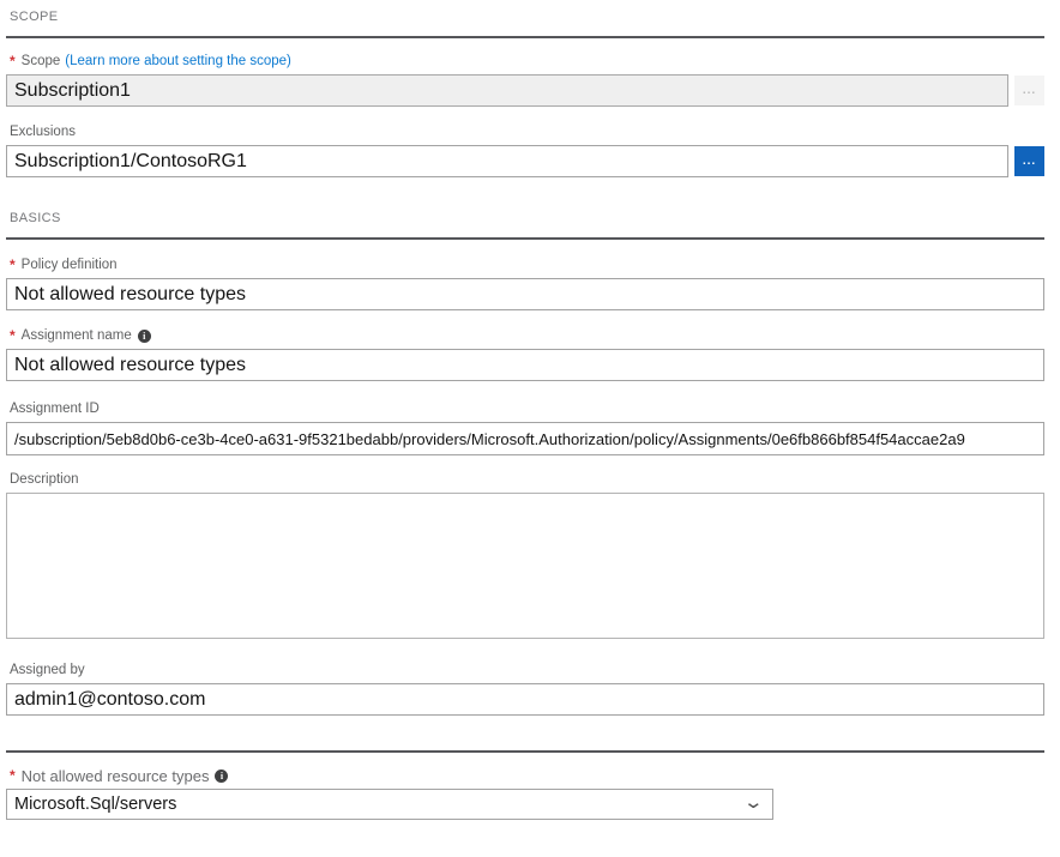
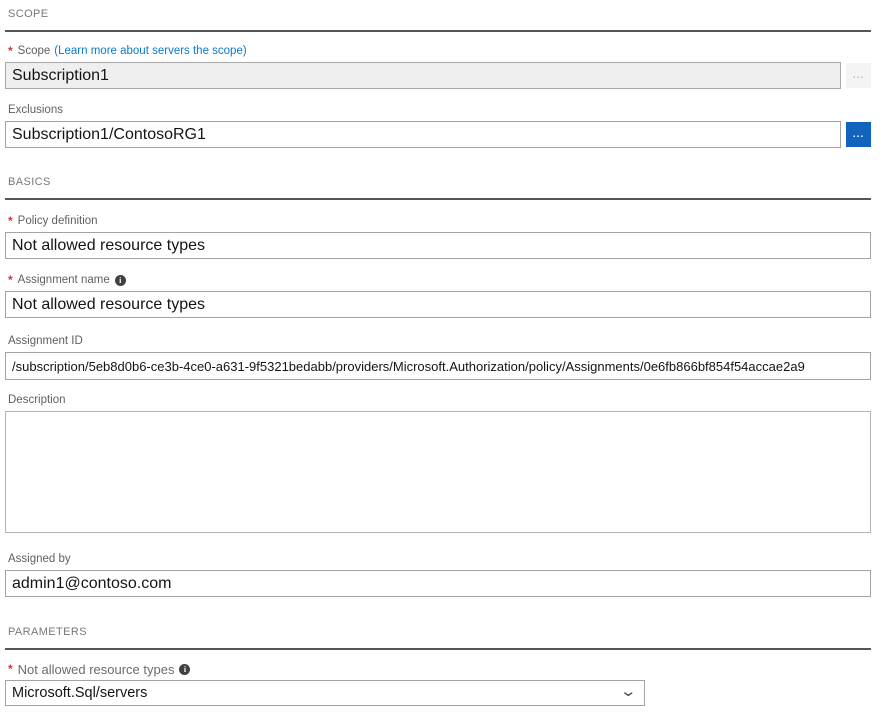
  SCOPE
  *
  Scope
- (Learn more about setting the scope)
+ (Learn more about servers the scope)
  Subscription1
  ...
  Exclusions
  Subscription1/ContosoRG1
  ...
  BASICS
  *
  Policy definition
  Not allowed resource types
  *
  Assignment name
  i
  Not allowed resource types
  Assignment ID
  /subscription/5eb8d0b6-ce3b-4ce0-a631-9f5321bedabb/providers/Microsoft.Authorization/policy/Assignments/0e6fb866bf854f54accae2a9
  Description
  Assigned by
  admin1@contoso.com
+ PARAMETERS
  *
  Not allowed resource types
  i
  Microsoft.Sql/servers
  ⌄
